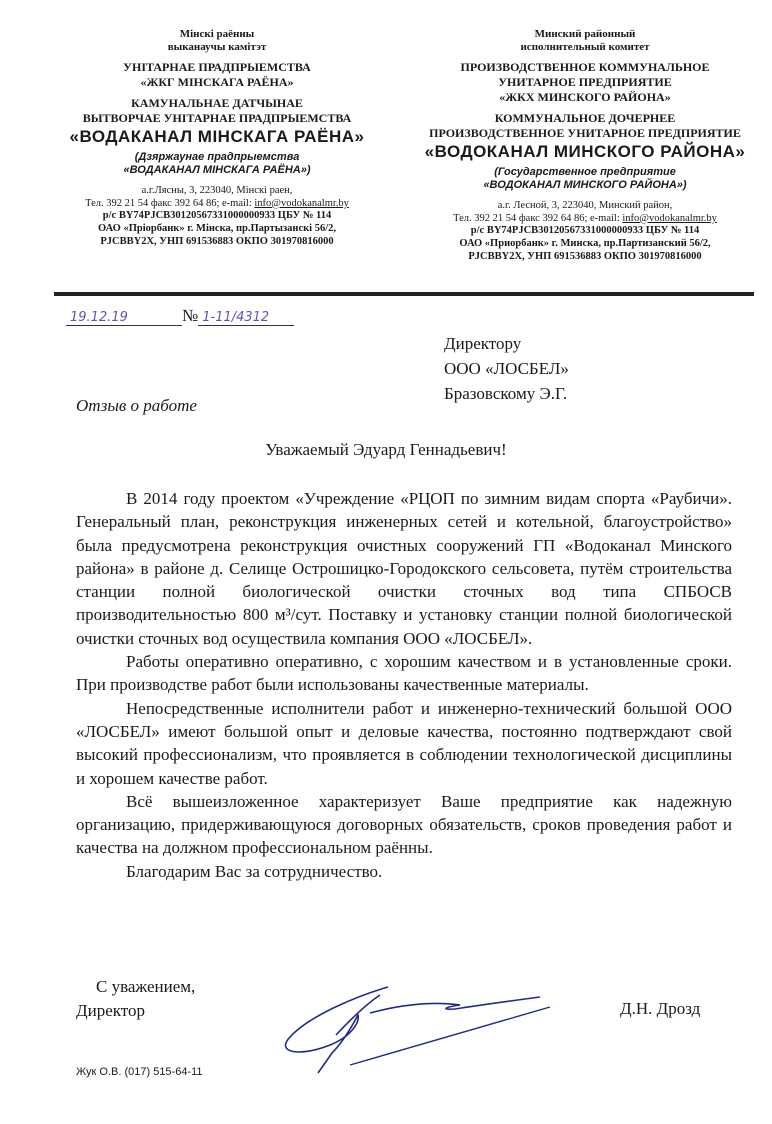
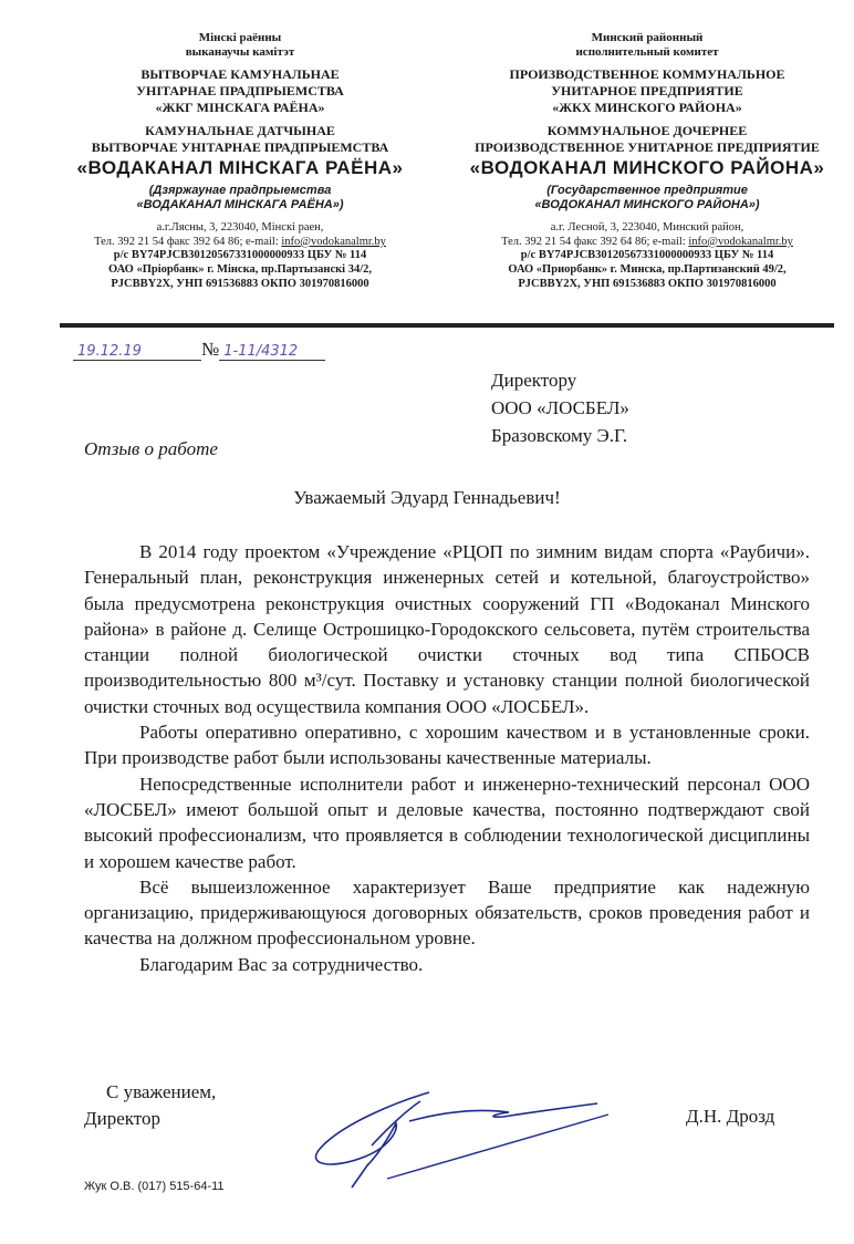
  Мінскі раённы
  выканаучы камітэт
+ ВЫТВОРЧАЕ КАМУНАЛЬНАЕ
  УНІТАРНАЕ ПРАДПРЫЕМСТВА
  «ЖКГ МІНСКАГА РАЁНА»
  КАМУНАЛЬНАЕ ДАТЧЫНАЕ
  ВЫТВОРЧАЕ УНІТАРНАЕ ПРАДПРЫЕМСТВА
  «ВОДАКАНАЛ МІНСКАГА РАЁНА»
  (Дзяржаунае прадпрыемства
  «ВОДАКАНАЛ МІНСКАГА РАЁНА»)
  а.г.Лясны, 3, 223040, Мінскі раен,
  Тел. 392 21 54 факс 392 64 86; e-mail: info@vodokanalmr.by
  р/с BY74PJCB30120567331000000933 ЦБУ № 114
- ОАО «Пріорбанк» г. Мінска, пр.Партызанскі 56/2,
+ ОАО «Пріорбанк» г. Мінска, пр.Партызанскі 34/2,
  PJCBBY2X, УНП 691536883 ОКПО 301970816000
  Минский районный
  исполнительный комитет
  ПРОИЗВОДСТВЕННОЕ КОММУНАЛЬНОЕ
  УНИТАРНОЕ ПРЕДПРИЯТИЕ
  «ЖКХ МИНСКОГО РАЙОНА»
  КОММУНАЛЬНОЕ ДОЧЕРНЕЕ
  ПРОИЗВОДСТВЕННОЕ УНИТАРНОЕ ПРЕДПРИЯТИЕ
  «ВОДОКАНАЛ МИНСКОГО РАЙОНА»
  (Государственное предприятие
  «ВОДОКАНАЛ МИНСКОГО РАЙОНА»)
  а.г. Лесной, 3, 223040, Минский район,
  Тел. 392 21 54 факс 392 64 86; e-mail: info@vodokanalmr.by
  р/с BY74PJCB30120567331000000933 ЦБУ № 114
- ОАО «Приорбанк» г. Минска, пр.Партизанский 56/2,
+ ОАО «Приорбанк» г. Минска, пр.Партизанский 49/2,
  PJCBBY2X, УНП 691536883 ОКПО 301970816000
  19.12.19 № 1-11/4312
  Директору
  ООО «ЛОСБЕЛ»
  Бразовскому Э.Г.
  Отзыв о работе
  Уважаемый Эдуард Геннадьевич!
  В 2014 году проектом «Учреждение «РЦОП по зимним видам спорта «Раубичи». Генеральный план, реконструкция инженерных сетей и котельной, благоустройство» была предусмотрена реконструкция очистных сооружений ГП «Водоканал Минского района» в районе д. Селище Острошицко-Городокского сельсовета, путём строительства станции полной биологической очистки сточных вод типа СПБОСВ производительностью 800 м³/сут. Поставку и установку станции полной биологической очистки сточных вод осуществила компания ООО «ЛОСБЕЛ».
  Работы оперативно оперативно, с хорошим качеством и в установленные сроки. При производстве работ были использованы качественные материалы.
- Непосредственные исполнители работ и инженерно-технический большой ООО «ЛОСБЕЛ» имеют большой опыт и деловые качества, постоянно подтверждают свой высокий профессионализм, что проявляется в соблюдении технологической дисциплины и хорошем качестве работ.
+ Непосредственные исполнители работ и инженерно-технический персонал ООО «ЛОСБЕЛ» имеют большой опыт и деловые качества, постоянно подтверждают свой высокий профессионализм, что проявляется в соблюдении технологической дисциплины и хорошем качестве работ.
- Всё вышеизложенное характеризует Ваше предприятие как надежную организацию, придерживающуюся договорных обязательств, сроков проведения работ и качества на должном профессиональном раённы.
+ Всё вышеизложенное характеризует Ваше предприятие как надежную организацию, придерживающуюся договорных обязательств, сроков проведения работ и качества на должном профессиональном уровне.
  Благодарим Вас за сотрудничество.
  С уважением,
  Директор
  Д.Н. Дрозд
  Жук О.В. (017) 515-64-11
